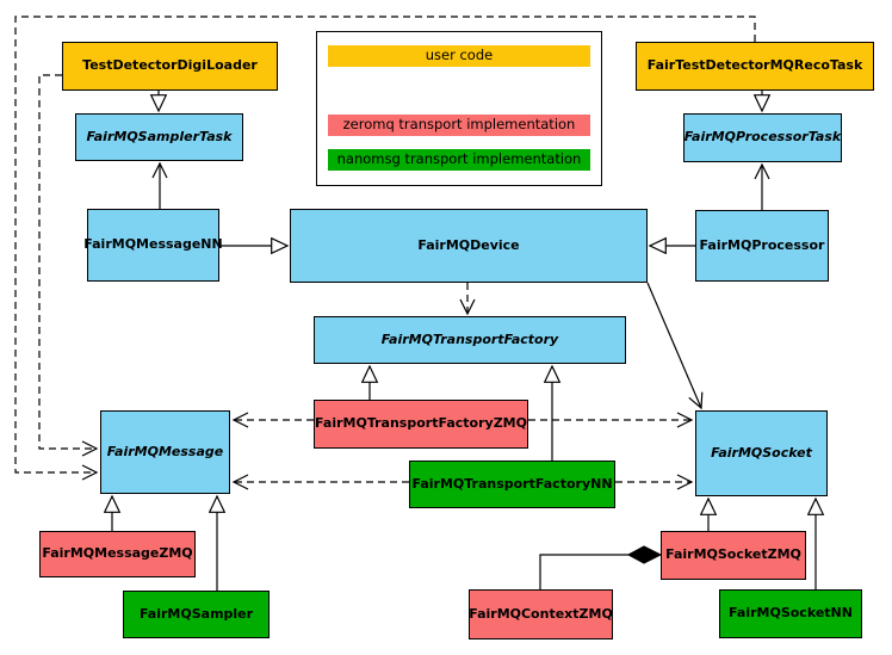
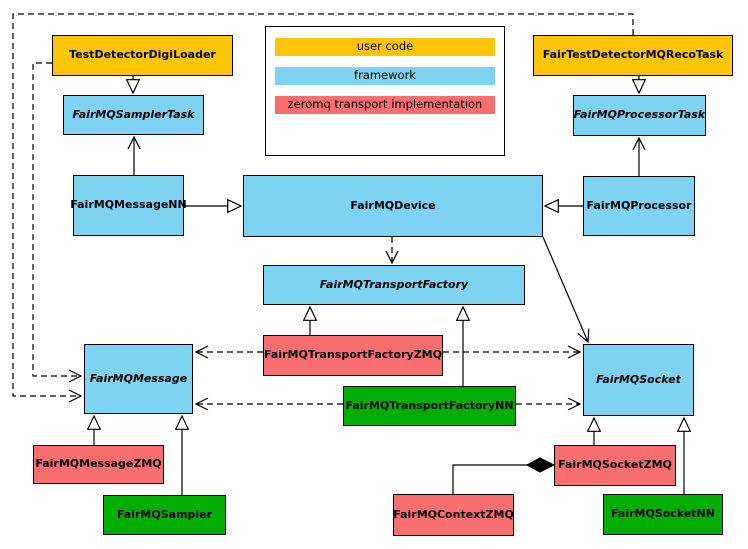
  user code
+ framework
  zeromq transport implementation
- nanomsg transport implementation
  TestDetectorDigiLoader
  FairTestDetectorMQRecoTask
  FairMQSamplerTask
  FairMQProcessorTask
  FairMQMessageNN
  FairMQDevice
  FairMQProcessor
  FairMQTransportFactory
  FairMQTransportFactoryZMQ
  FairMQTransportFactoryNN
  FairMQMessage
  FairMQSocket
  FairMQMessageZMQ
  FairMQSampler
  FairMQSocketZMQ
  FairMQContextZMQ
  FairMQSocketNN
